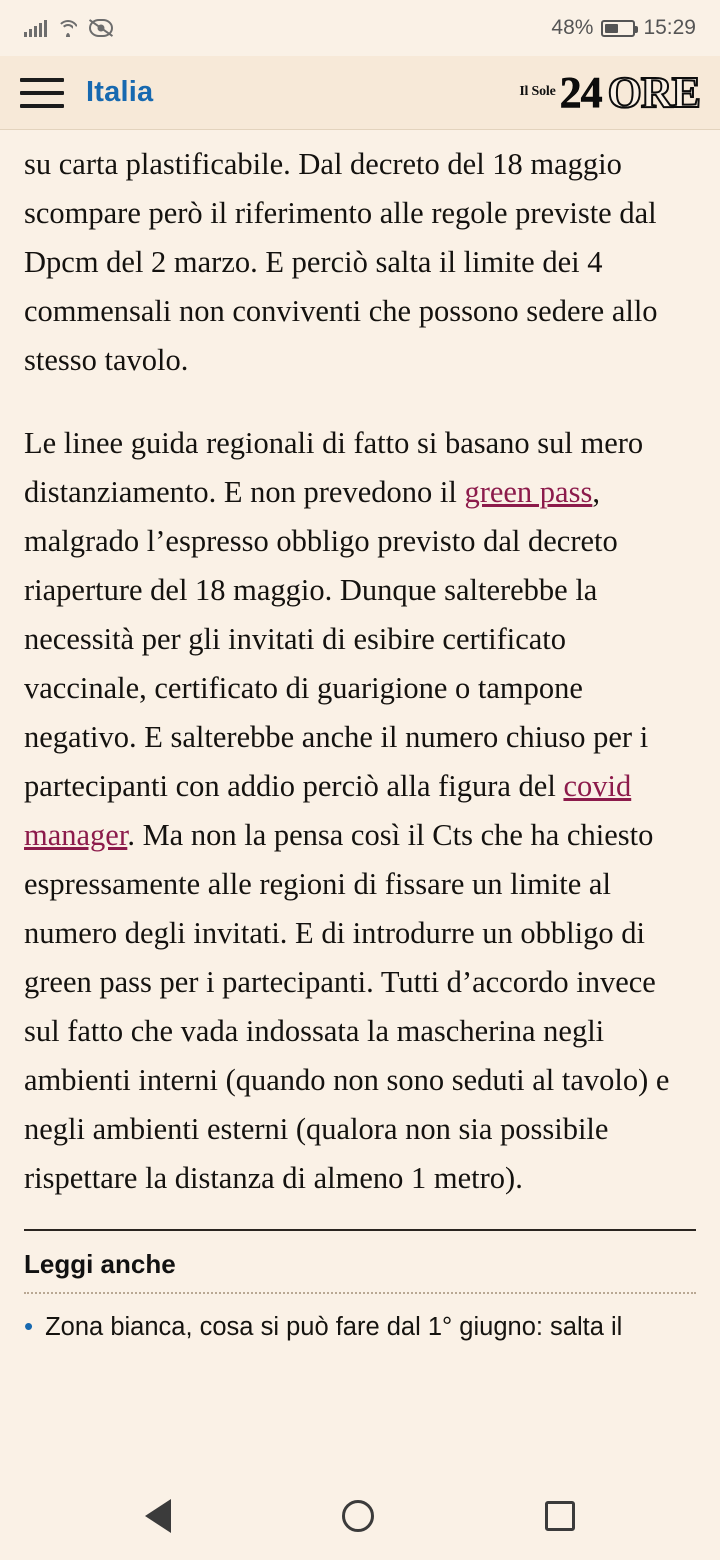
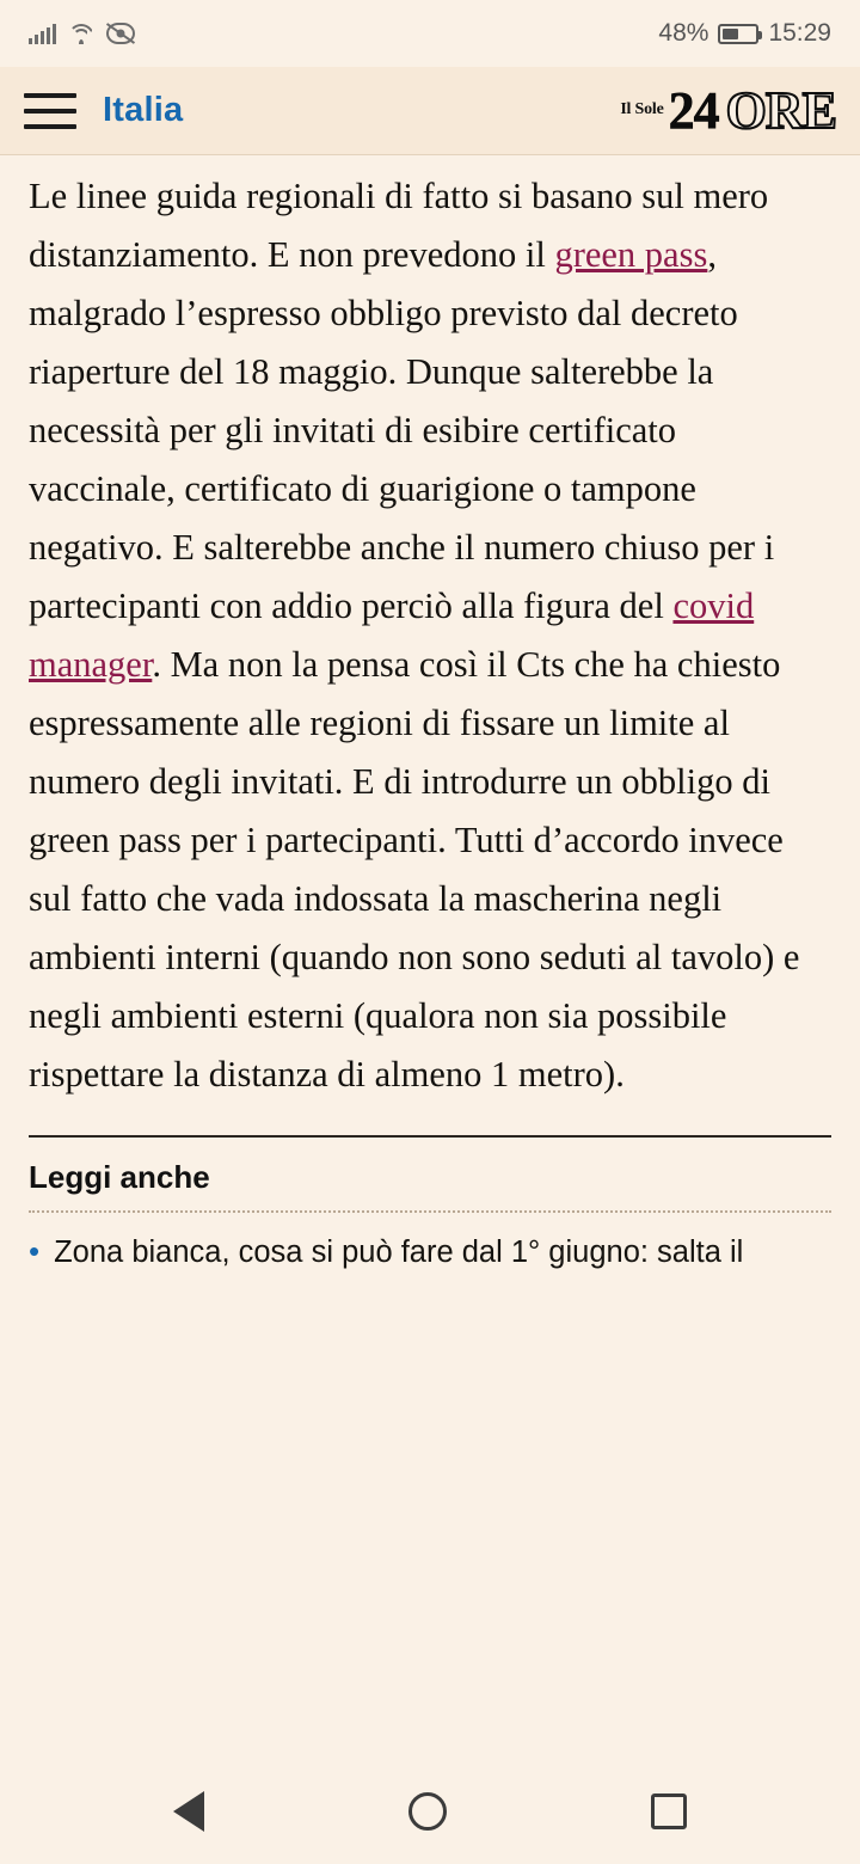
  48%
  15:29
  Italia
  Il Sole
  24 ORE
- su carta plastificabile. Dal decreto del 18 maggio scompare però il riferimento alle regole previste dal Dpcm del 2 marzo. E perciò salta il limite dei 4 commensali non conviventi che possono sedere allo stesso tavolo.
  Le linee guida regionali di fatto si basano sul mero distanziamento. E non prevedono il green pass, malgrado l’espresso obbligo previsto dal decreto riaperture del 18 maggio. Dunque salterebbe la necessità per gli invitati di esibire certificato vaccinale, certificato di guarigione o tampone negativo. E salterebbe anche il numero chiuso per i partecipanti con addio perciò alla figura del covid manager. Ma non la pensa così il Cts che ha chiesto espressamente alle regioni di fissare un limite al numero degli invitati. E di introdurre un obbligo di green pass per i partecipanti. Tutti d’accordo invece sul fatto che vada indossata la mascherina negli ambienti interni (quando non sono seduti al tavolo) e negli ambienti esterni (qualora non sia possibile rispettare la distanza di almeno 1 metro).
  Leggi anche
  •
  Zona bianca, cosa si può fare dal 1° giugno: salta il
